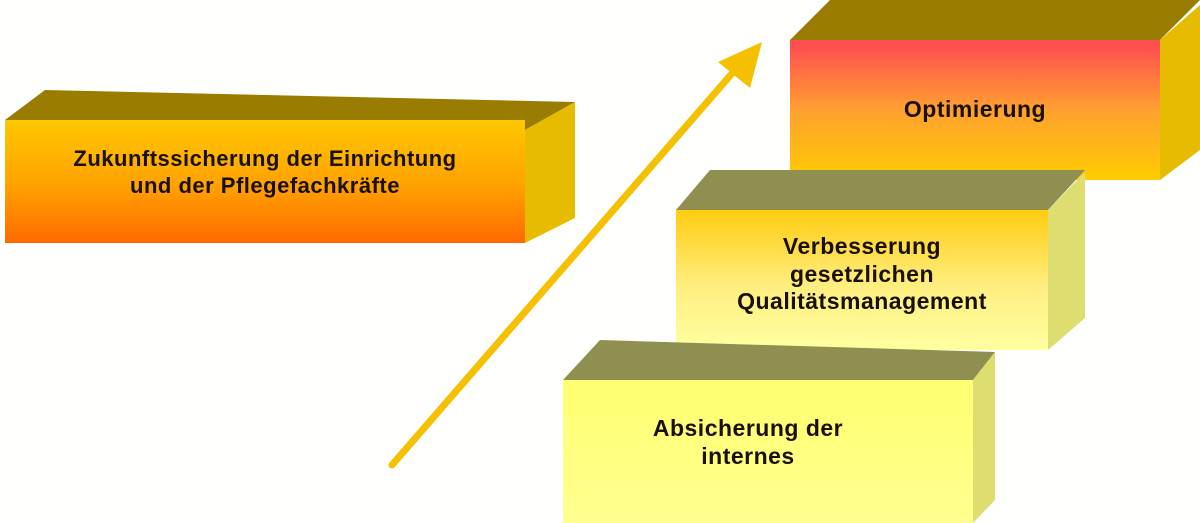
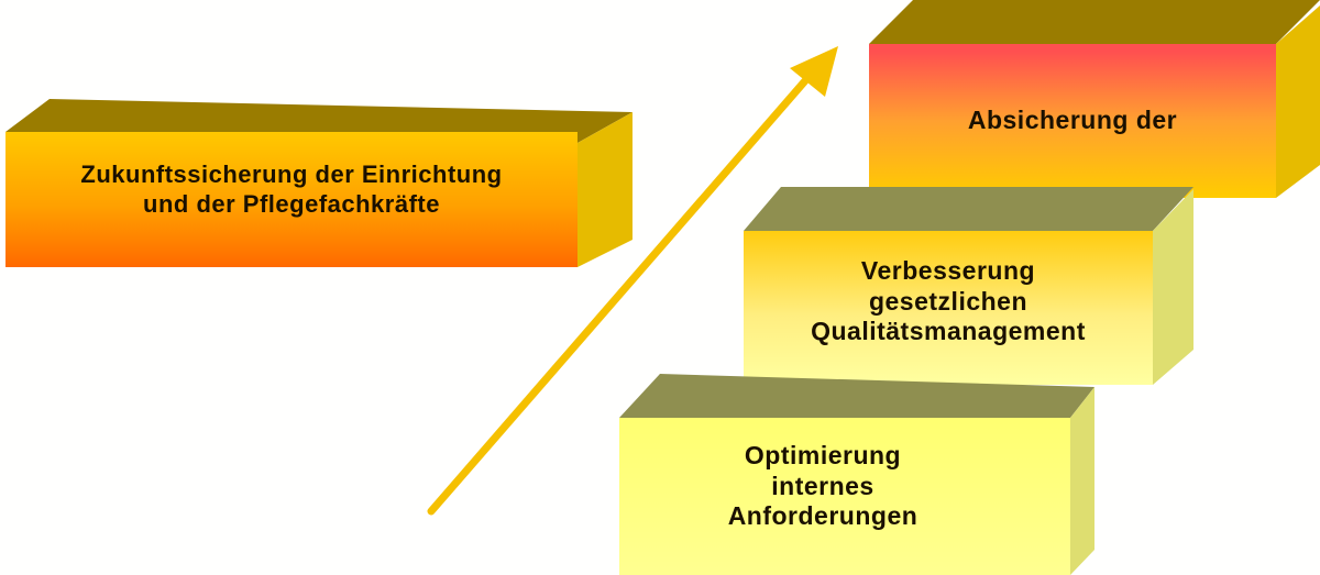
  Zukunftssicherung der Einrichtung
  und der Pflegefachkräfte
- Optimierung
+ Absicherung der
  Verbesserung
  gesetzlichen
  Qualitätsmanagement
- Absicherung der
+ Optimierung
  internes
+ Anforderungen
